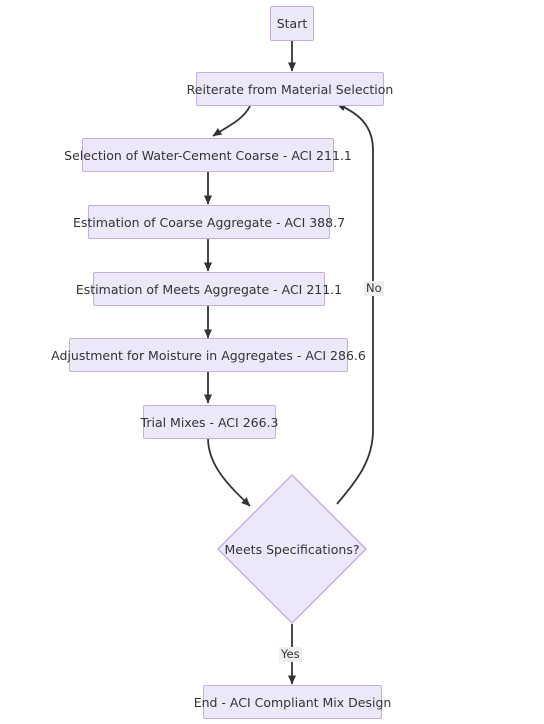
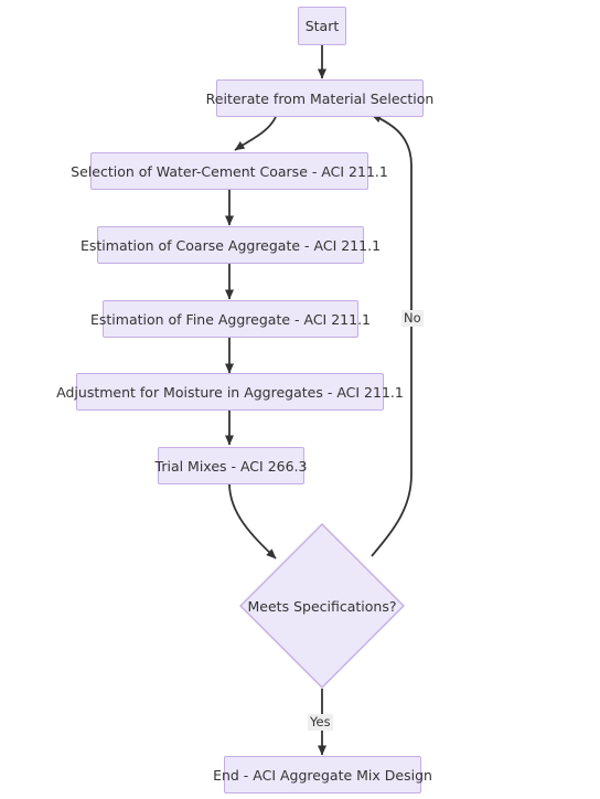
  Start
  Reiterate from Material Selection
  Selection of Water-Cement Coarse - ACI 211.1
- Estimation of Coarse Aggregate - ACI 388.7
+ Estimation of Coarse Aggregate - ACI 211.1
- Estimation of Meets Aggregate - ACI 211.1
+ Estimation of Fine Aggregate - ACI 211.1
- Adjustment for Moisture in Aggregates - ACI 286.6
+ Adjustment for Moisture in Aggregates - ACI 211.1
  Trial Mixes - ACI 266.3
  Meets Specifications?
- End - ACI Compliant Mix Design
+ End - ACI Aggregate Mix Design
  No
  Yes
